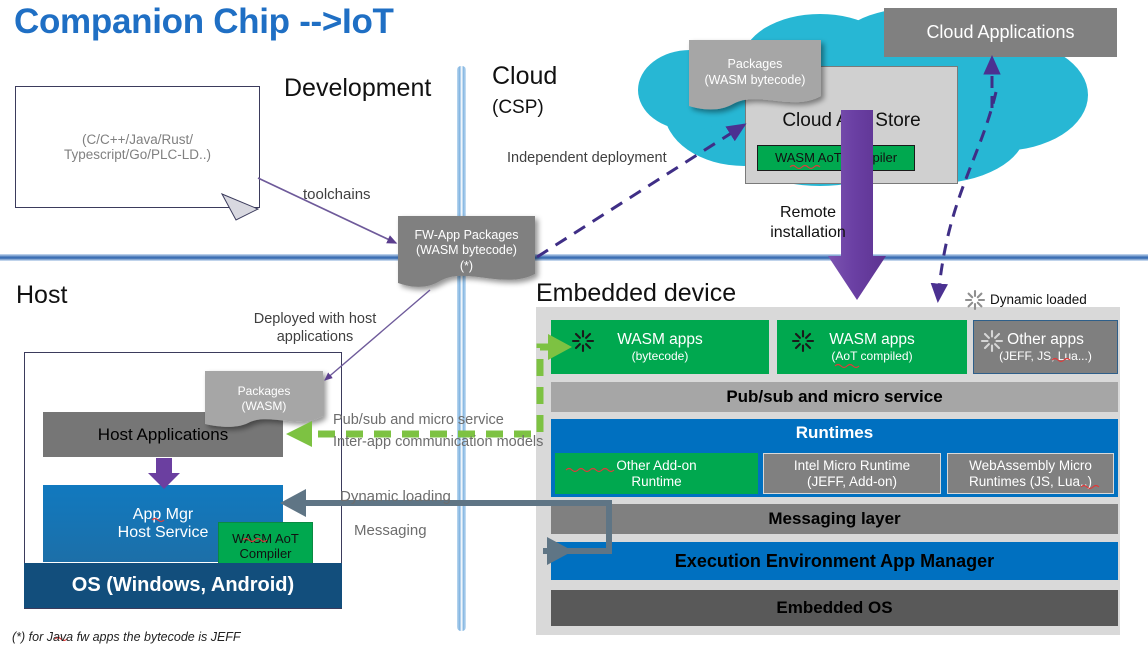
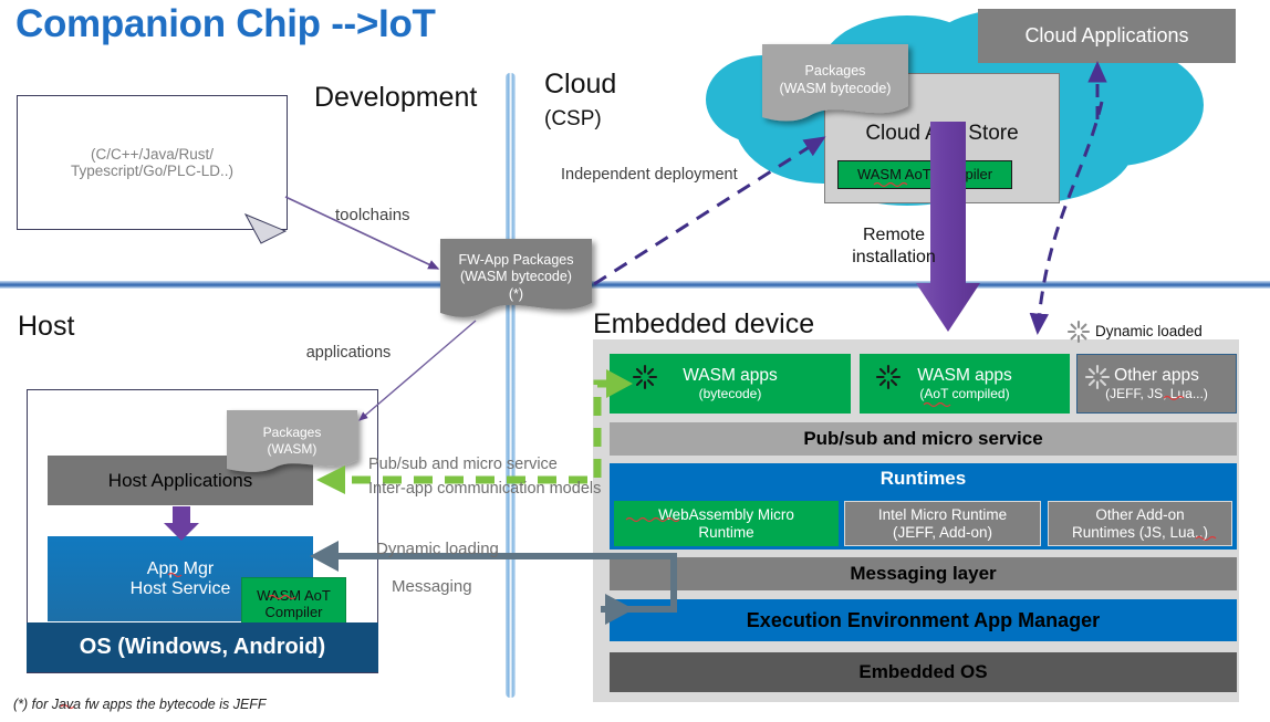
  Companion Chip -->IoT
  Cloud Applications
  Cloud Store
  WASM AoTpiler
  (C/C++/Java/Rust/
  Typescript/Go/PLC-LD..)
  Development
  Cloud
  (CSP)
  Host
  Embedded device
  WASM apps
  (bytecode)
  WASM apps
  (AoT compiled)
  Other apps
  (JEFF, JS, Lua...)
  Pub/sub and micro service
  Runtimes
- Other Add-on
+ WebAssembly Micro
  Runtime
  Intel Micro Runtime
  (JEFF, Add-on)
- WebAssembly Micro
+ Other Add-on
  Runtimes (JS, Lua..)
  Messaging layer
  Execution Environment App Manager
  Embedded OS
  Dynamic loaded
  Host Applications
  App Mgr
  Host Service
  WM AoT
  Compiler
  OS (Windows, Android)
  FW-App Packages
  (WASM bytecode)
  (*)
  Packages
  (WASM bytecode)
  Packages
  (WASM)
  toolchains
  Independent deployment
  Remote
  installation
- Deployed with host
  applications
  Pub/sub and micro service
  Inter-app communication models
  Dynamic loading
  Messaging
  (*) for Java fw apps the bytecode is JEFF
